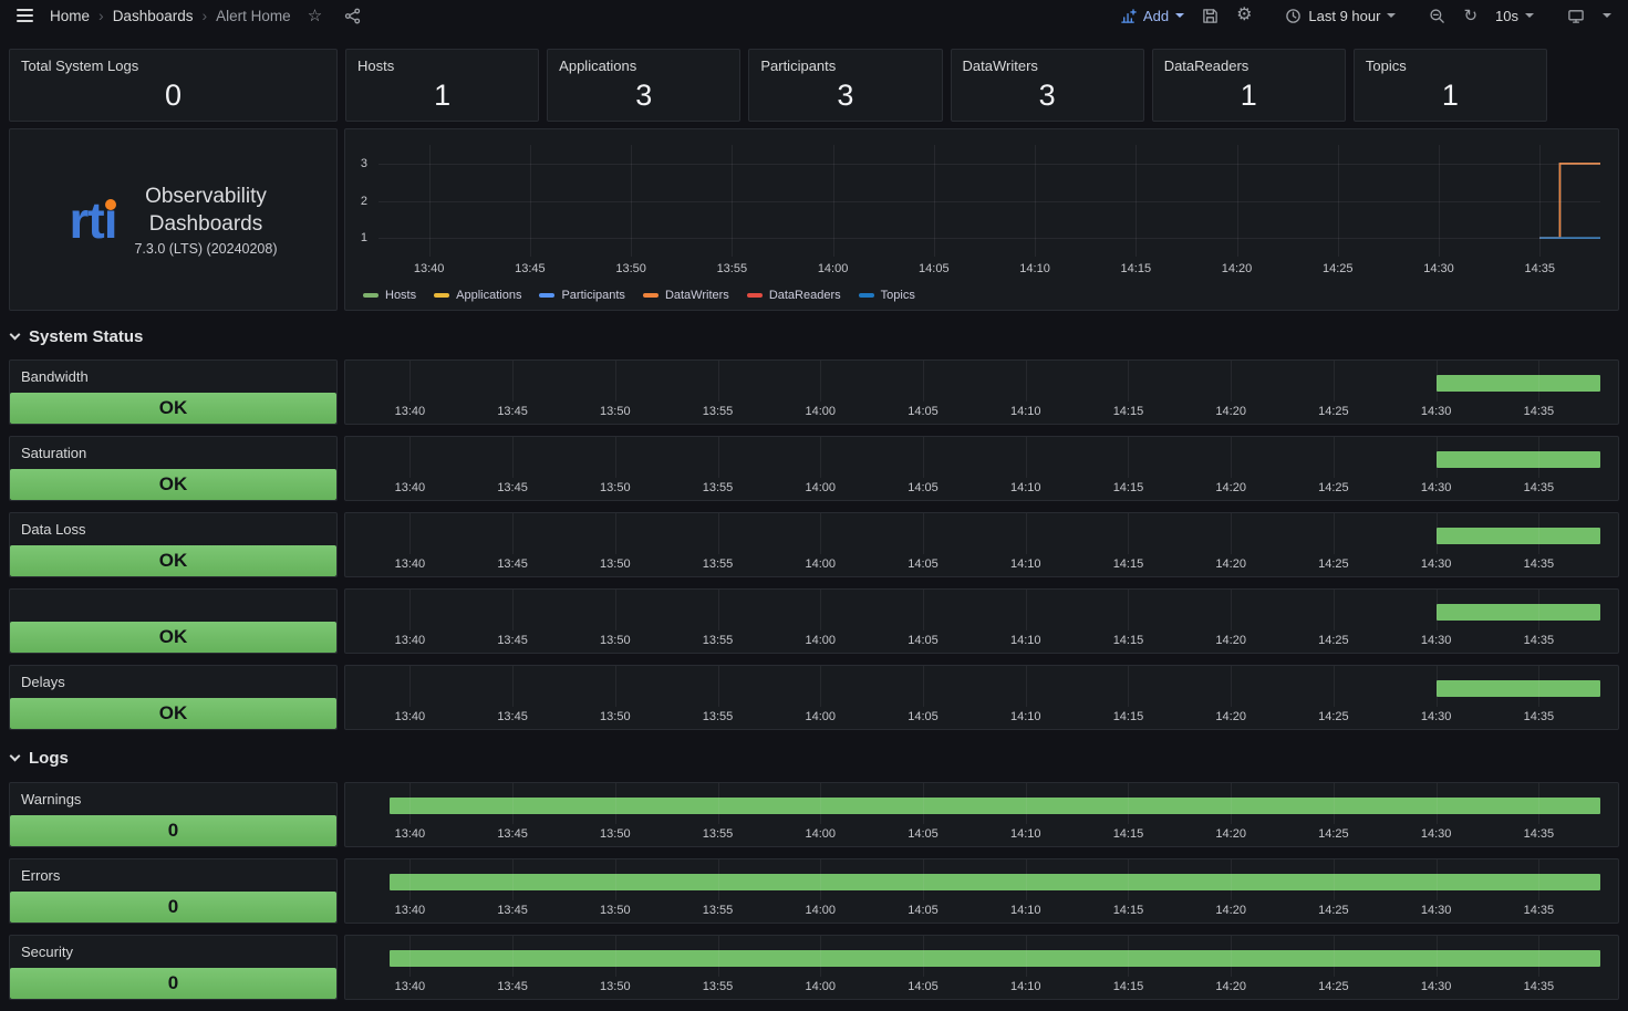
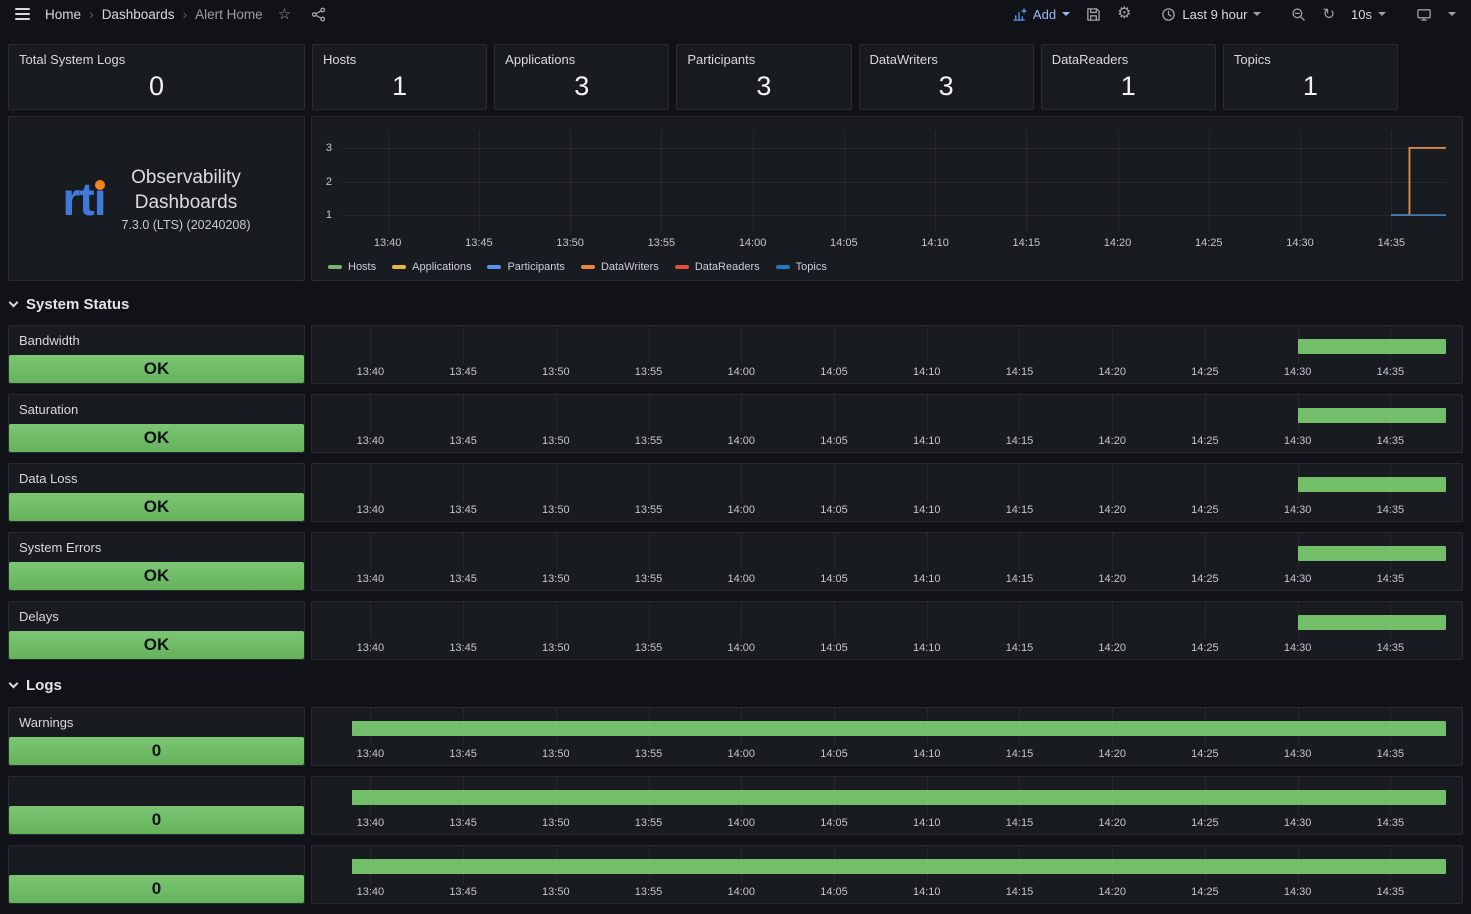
  Home
  ›
  Dashboards
  ›
  Alert Home
  ☆
  Add
  ⚙
  Last 9 hour
  ↻
  10s
  Total System Logs
  0
  Hosts
  1
  Applications
  3
  Participants
  3
  DataWriters
  3
  DataReaders
  1
  Topics
  1
  rti
  Observability
  Dashboards
  7.3.0 (LTS) (20240208)
  1
  2
  3
  13:40
  13:45
  13:50
  13:55
  14:00
  14:05
  14:10
  14:15
  14:20
  14:25
  14:30
  14:35
  Hosts
  Applications
  Participants
  DataWriters
  DataReaders
  Topics
  System Status
  Bandwidth
  OK
  13:40
  13:45
  13:50
  13:55
  14:00
  14:05
  14:10
  14:15
  14:20
  14:25
  14:30
  14:35
  Saturation
  OK
  13:40
  13:45
  13:50
  13:55
  14:00
  14:05
  14:10
  14:15
  14:20
  14:25
  14:30
  14:35
  Data Loss
  OK
  13:40
  13:45
  13:50
  13:55
  14:00
  14:05
  14:10
  14:15
  14:20
  14:25
  14:30
  14:35
+ System Errors
  OK
  13:40
  13:45
  13:50
  13:55
  14:00
  14:05
  14:10
  14:15
  14:20
  14:25
  14:30
  14:35
  Delays
  OK
  13:40
  13:45
  13:50
  13:55
  14:00
  14:05
  14:10
  14:15
  14:20
  14:25
  14:30
  14:35
  Logs
  Warnings
  0
  13:40
  13:45
  13:50
  13:55
  14:00
  14:05
  14:10
  14:15
  14:20
  14:25
  14:30
  14:35
- Errors
  0
  13:40
  13:45
  13:50
  13:55
  14:00
  14:05
  14:10
  14:15
  14:20
  14:25
  14:30
  14:35
- Security
  0
  13:40
  13:45
  13:50
  13:55
  14:00
  14:05
  14:10
  14:15
  14:20
  14:25
  14:30
  14:35
